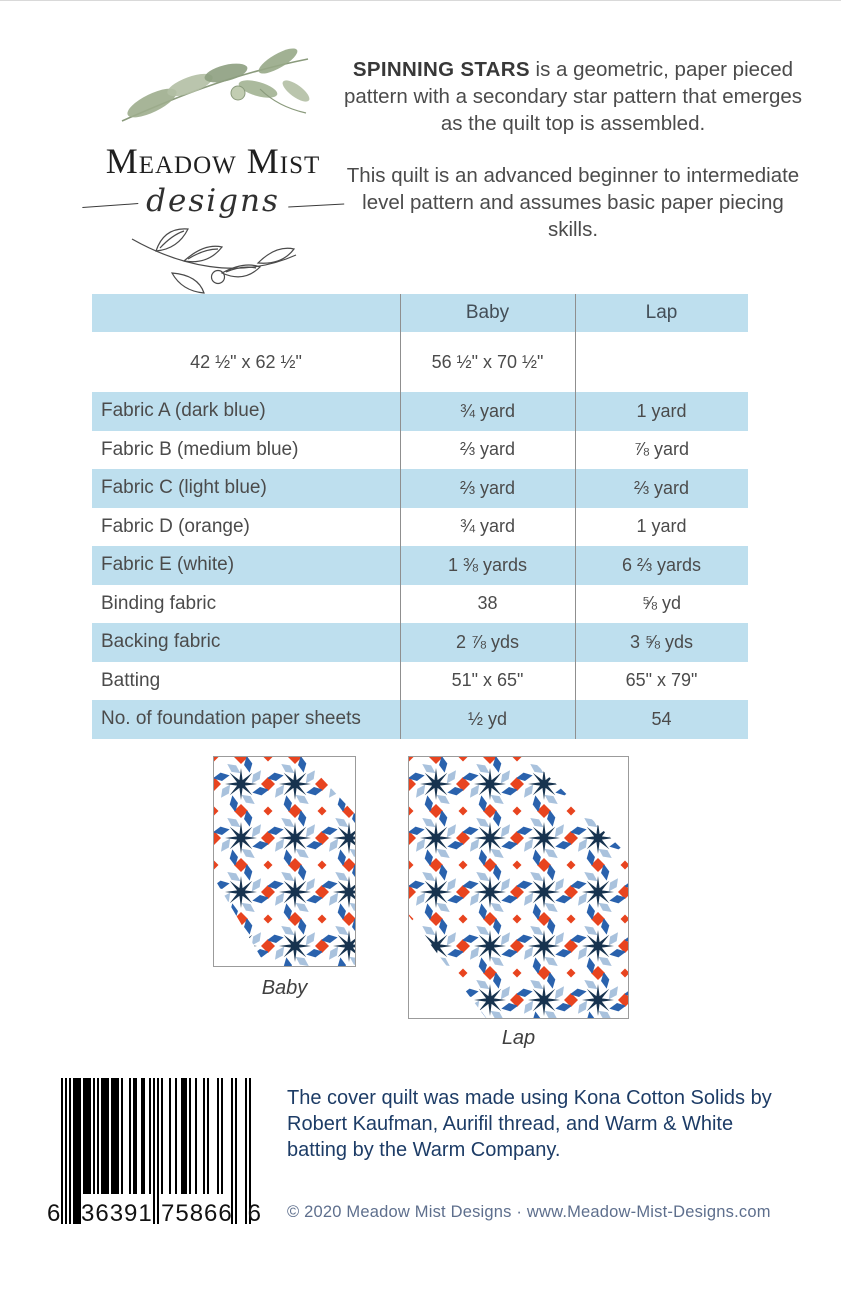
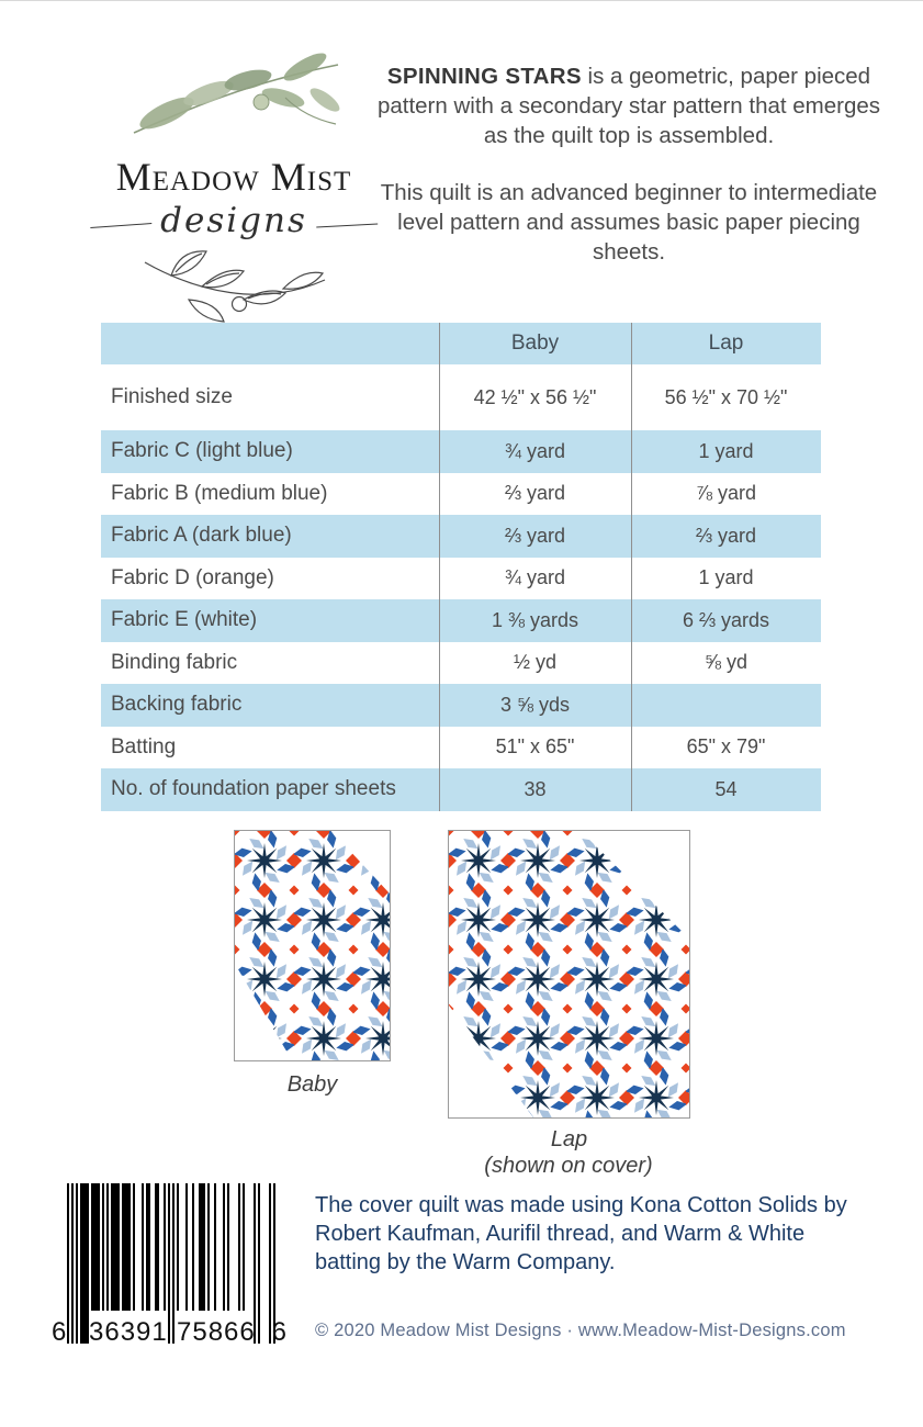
  Meadow Mist
  designs
  SPINNING STARS is a geometric, paper pieced pattern with a secondary star pattern that emerges as the quilt top is assembled.
- This quilt is an advanced beginner to intermediate level pattern and assumes basic paper piecing skills.
+ This quilt is an advanced beginner to intermediate level pattern and assumes basic paper piecing sheets.
  Baby
  Lap
+ Finished size
- 42 ½" x 62 ½"
+ 42 ½" x 56 ½"
  56 ½" x 70 ½"
- Fabric A (dark blue)
+ Fabric C (light blue)
  ¾ yard
  1 yard
  Fabric B (medium blue)
  ⅔ yard
  ⅞ yard
- Fabric C (light blue)
+ Fabric A (dark blue)
  ⅔ yard
  ⅔ yard
  Fabric D (orange)
  ¾ yard
  1 yard
  Fabric E (white)
  1 ⅜ yards
  6 ⅔ yards
  Binding fabric
- 38
+ ½ yd
  ⅝ yd
  Backing fabric
- 2 ⅞ yds
  3 ⅝ yds
  Batting
  51" x 65"
  65" x 79"
  No. of foundation paper sheets
- ½ yd
+ 38
  54
  Baby
  Lap
+ (shown on cover)
  6
  36391
  75866
  6
  The cover quilt was made using Kona Cotton Solids by Robert Kaufman, Aurifil thread, and Warm & White batting by the Warm Company.
  © 2020 Meadow Mist Designs · www.Meadow-Mist-Designs.com
